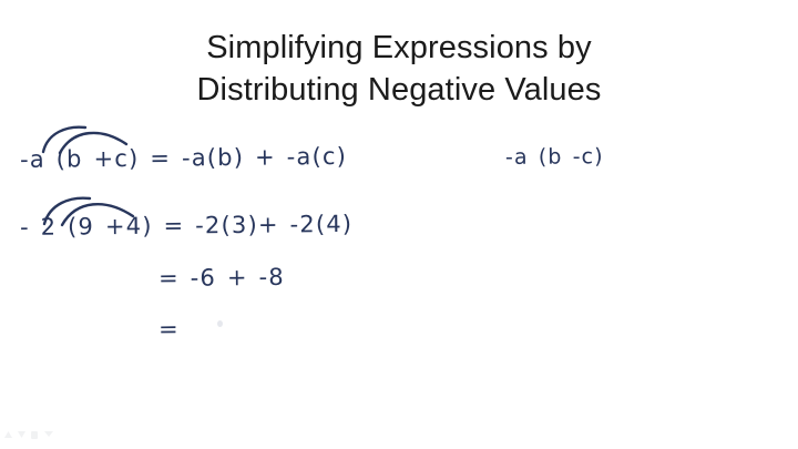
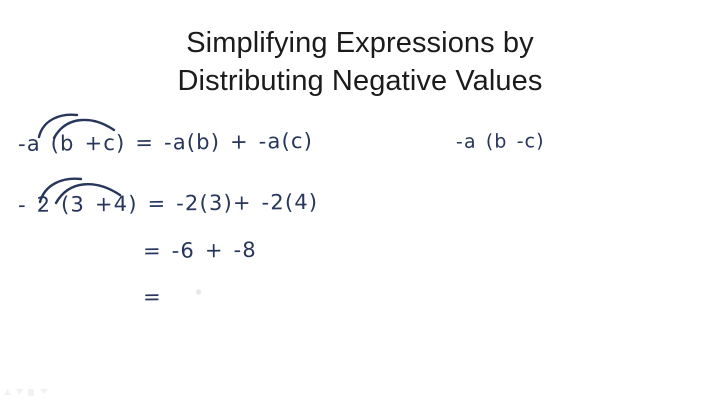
  Simplifying Expressions by
  Distributing Negative Values
  -a (b +c) = -a(b) + -a(c)
  -a (b -c)
- - 2 (9 +4) = -2(3)+ -2(4)
+ - 2 (3 +4) = -2(3)+ -2(4)
  = -6 + -8
  =
